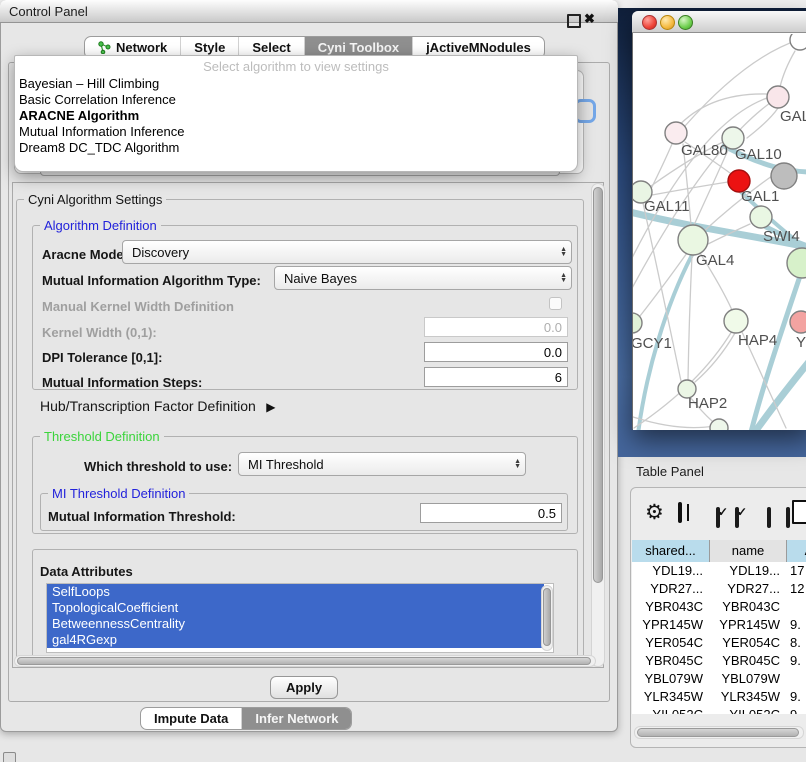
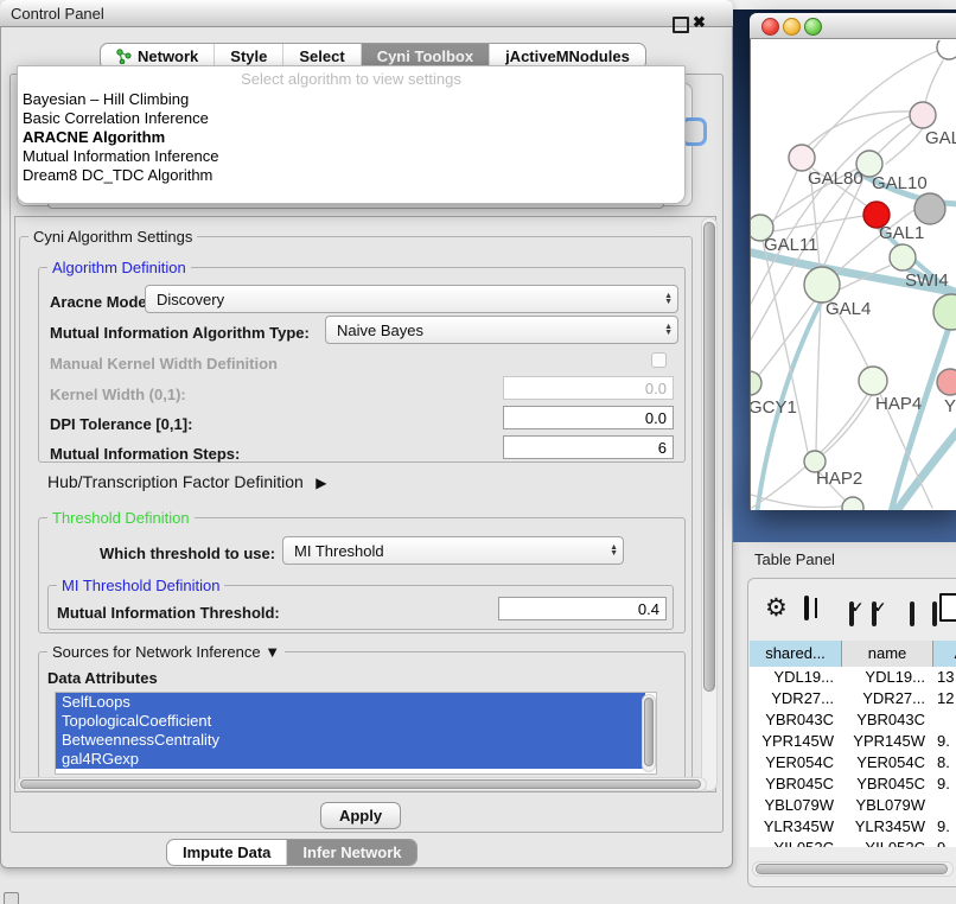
  Control Panel
  ✖
  Network
  Style
  Select
  Cyni Toolbox
  jActiveMNodules
  Cyni Algorithm Settings
  Algorithm Definition
  Aracne Mode
  Discovery
  Mutual Information Algorithm Type:
  Naive Bayes
  Manual Kernel Width Definition
  Kernel Width (0,1):
  0.0
  DPI Tolerance [0,1]:
  0.0
  Mutual Information Steps:
  6
  Hub/Transcription Factor Definition ▶
  Threshold Definition
  Which threshold to use:
  MI Threshold
  MI Threshold Definition
  Mutual Information Threshold:
- 0.5
+ 0.4
+ Sources for Network Inference ▼
  Data Attributes
  SelfLoops
  TopologicalCoefficient
  BetweennessCentrality
  gal4RGexp
  Apply
  Impute Data
  Infer Network
  Select algorithm to view settings
  Bayesian – Hill Climbing
  Basic Correlation Inference
  ARACNE Algorithm
  Mutual Information Inference
  Dream8 DC_TDC Algorithm
  GAL80
  GAL10
  GAL1
  GAL11
  SWI4
  GAL4
  GCY1
  HAP4
  Y
  HAP2
  Table Panel
  ⚙
  shared...
  name
  YDL19...
  YDL19...
- 17
+ 13
  YDR27...
  YDR27...
  12
  YBR043C
  YBR043C
  YPR145W
  YPR145W
  9.
  YER054C
  YER054C
  8.
  YBR045C
  YBR045C
  9.
  YBL079W
  YBL079W
  YLR345W
  YLR345W
  9.
